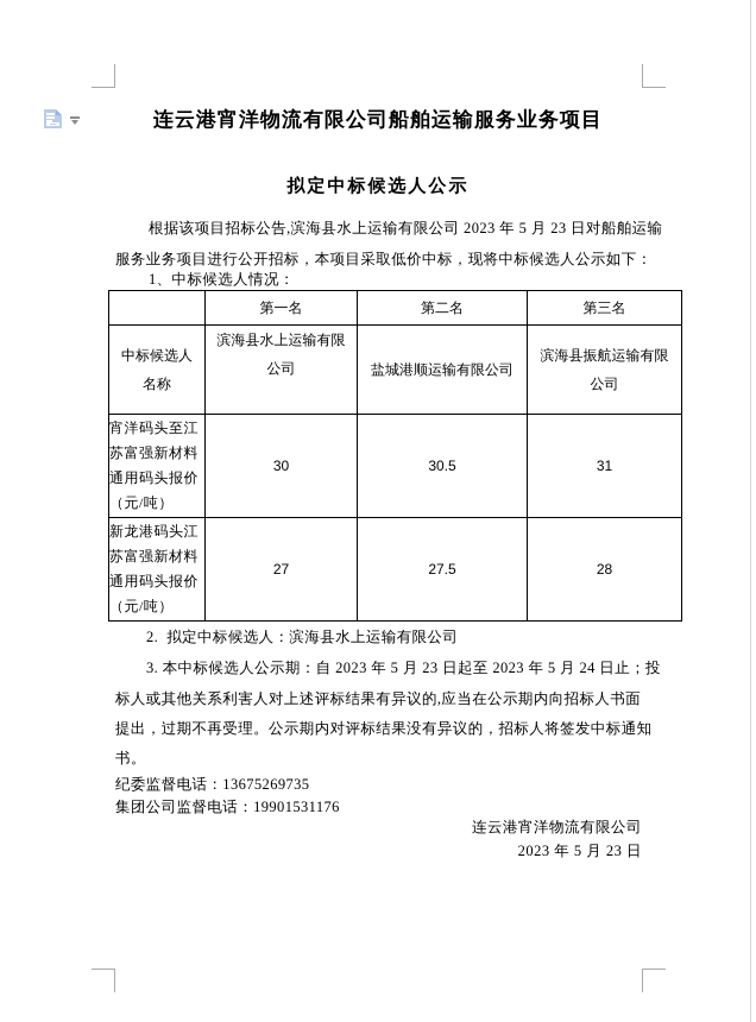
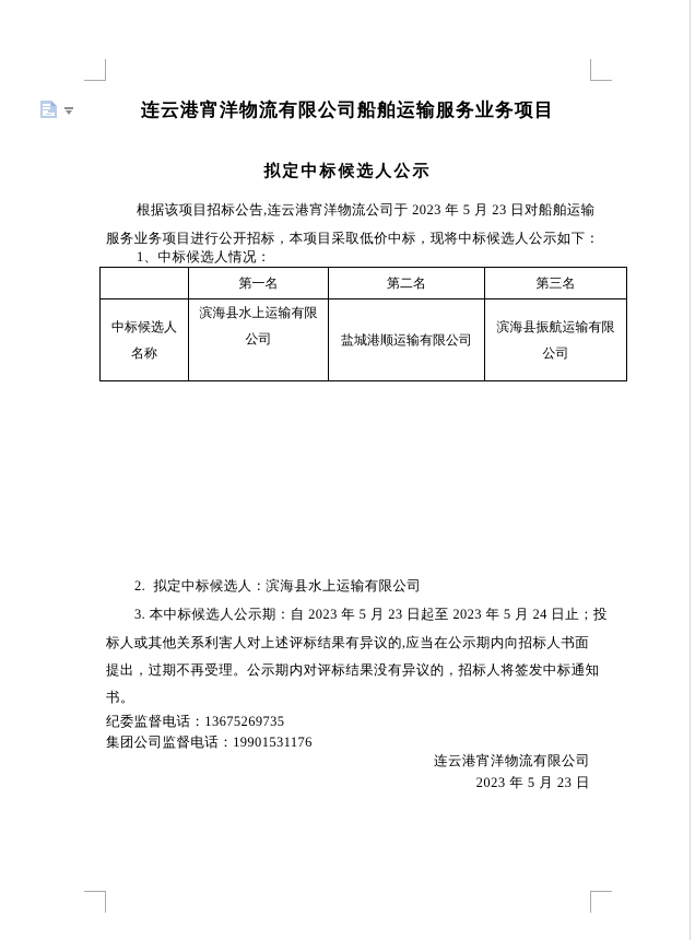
  连云港宵洋物流有限公司船舶运输服务业务项目
  拟定中标候选人公示
- 根据该项目招标公告,滨海县水上运输有限公司 2023 年 5 月 23 日对船舶运输
+ 根据该项目招标公告,连云港宵洋物流公司于 2023 年 5 月 23 日对船舶运输
  服务业务项目进行公开招标，本项目采取低价中标，现将中标候选人公示如下：
  1、中标候选人情况：
  	第一名	第二名	第三名
  中标候选人 名称	滨海县水上运输有限 公司	盐城港顺运输有限公司	滨海县振航运输有限 公司
- 宵洋码头至江 苏富强新材料 通用码头报价 （元/吨）	30	30.5	31
- 新龙港码头江 苏富强新材料 通用码头报价 （元/吨）	27	27.5	28
  2. 拟定中标候选人：滨海县水上运输有限公司
  3. 本中标候选人公示期：自 2023 年 5 月 23 日起至 2023 年 5 月 24 日止；投
  标人或其他关系利害人对上述评标结果有异议的,应当在公示期内向招标人书面
  提出，过期不再受理。公示期内对评标结果没有异议的，招标人将签发中标通知
  书。
  纪委监督电话：13675269735
  集团公司监督电话：19901531176
  连云港宵洋物流有限公司
  2023 年 5 月 23 日
